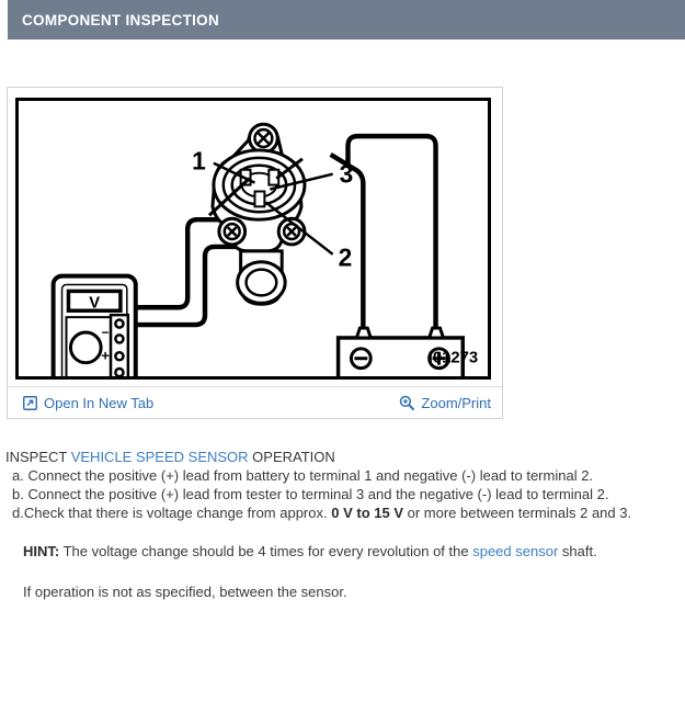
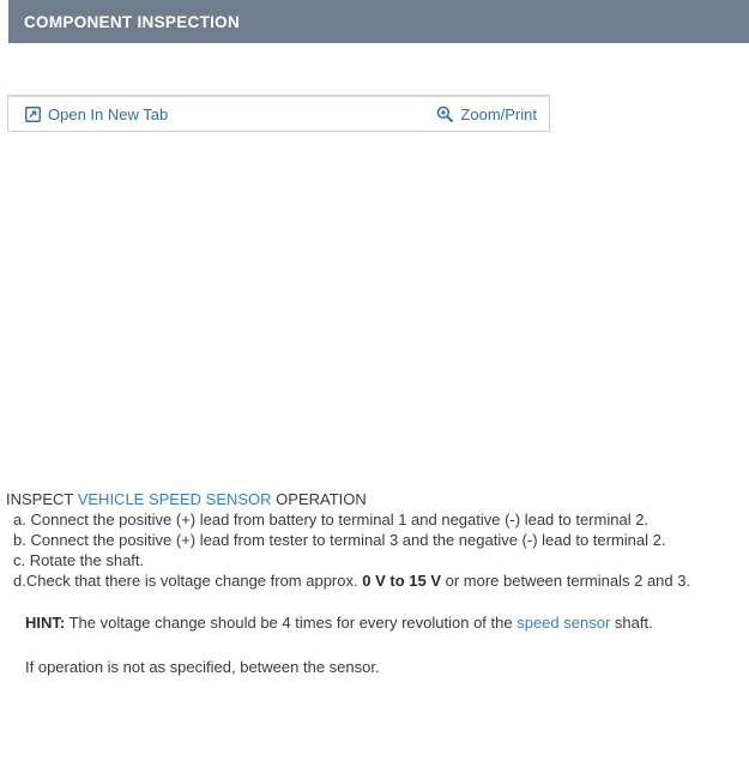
  COMPONENT INSPECTION
- 1
- 3
- 2
- V
- −
- +
- I01273
  Open In New Tab
  Zoom/Print
  INSPECT VEHICLE SPEED SENSOR OPERATION
  a. Connect the positive (+) lead from battery to terminal 1 and negative (-) lead to terminal 2.
  b. Connect the positive (+) lead from tester to terminal 3 and the negative (-) lead to terminal 2.
+ c. Rotate the shaft.
  d.Check that there is voltage change from approx. 0 V to 15 V or more between terminals 2 and 3.
  HINT: The voltage change should be 4 times for every revolution of the speed sensor shaft.
  If operation is not as specified, between the sensor.
